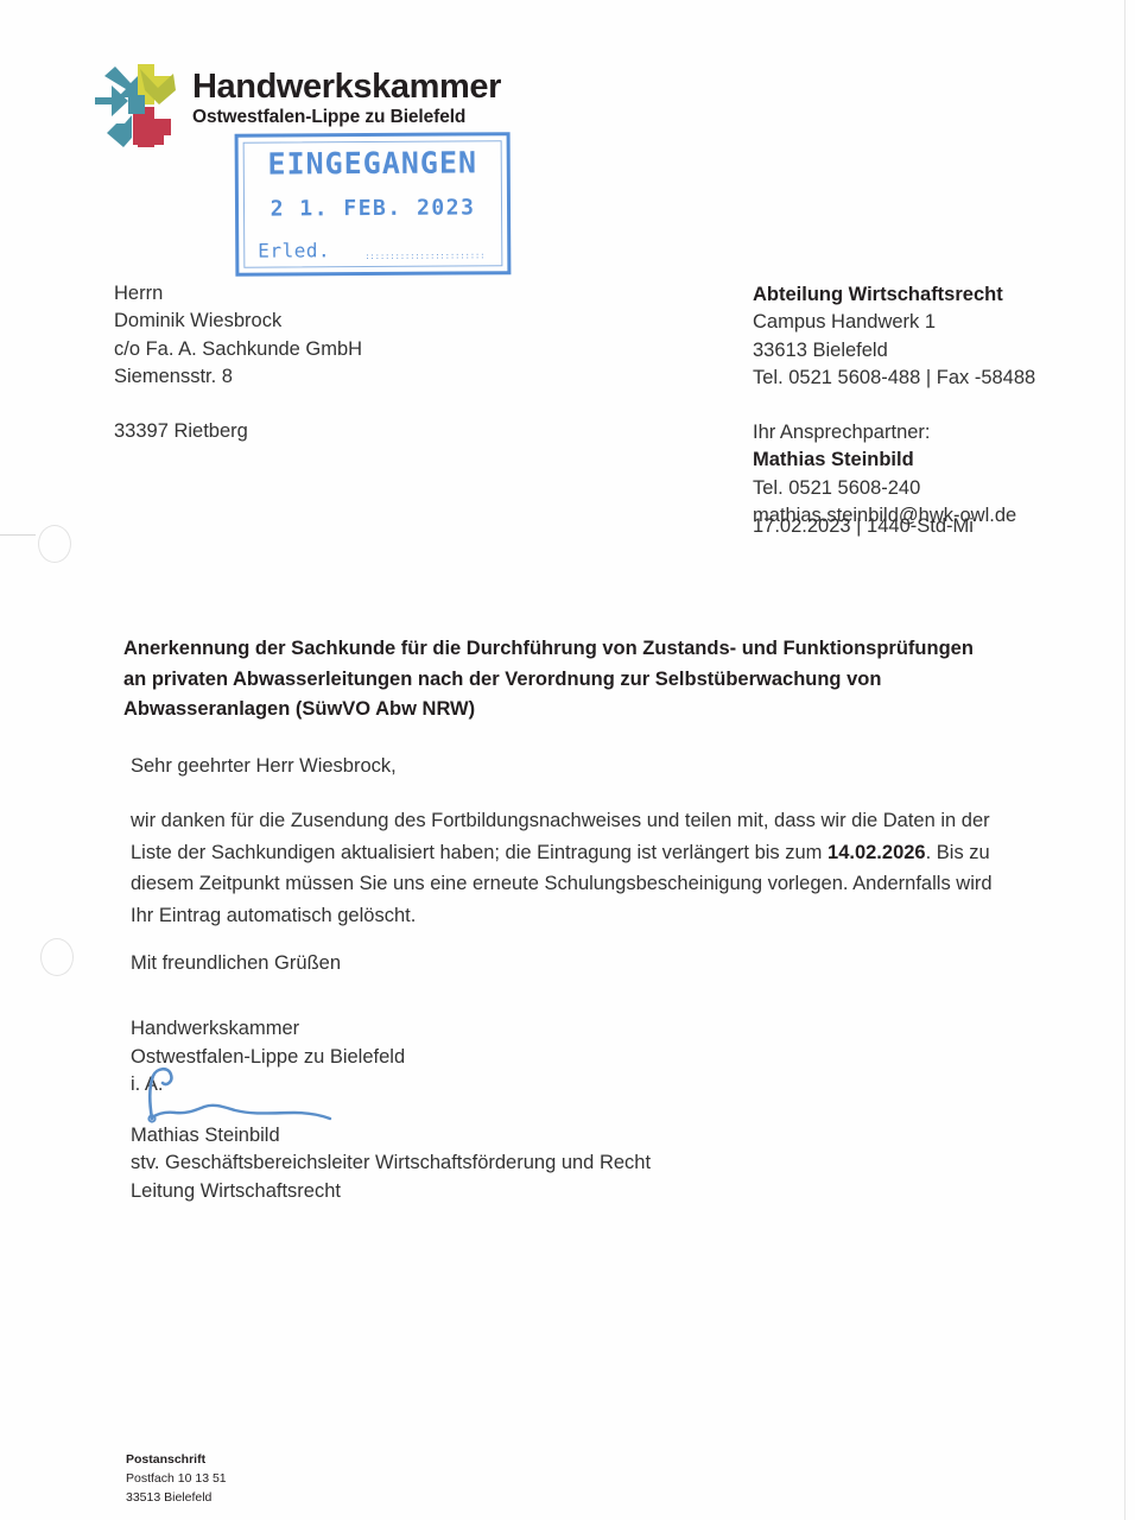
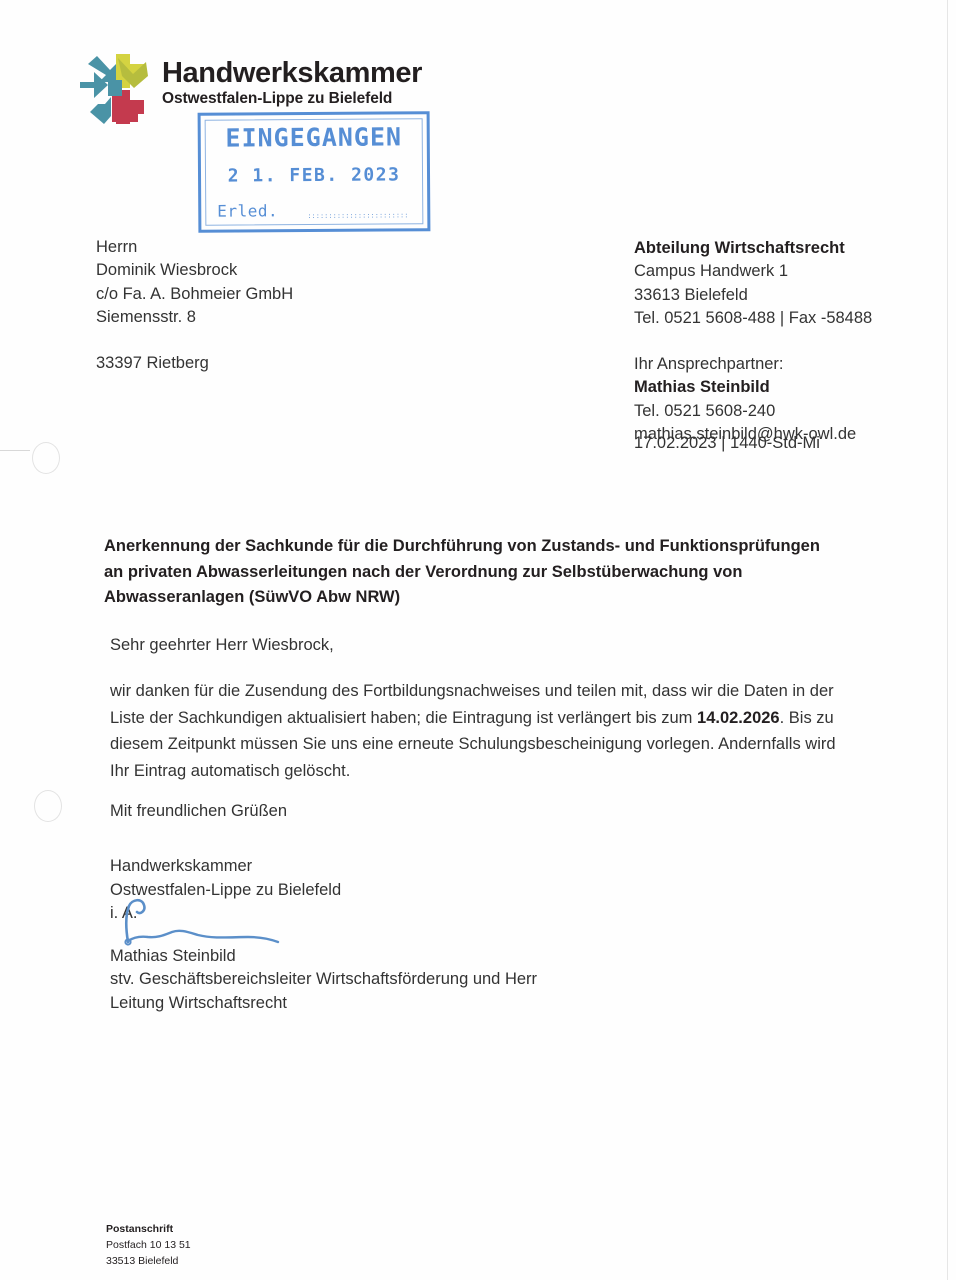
  Handwerkskammer
  Ostwestfalen-Lippe zu Bielefeld
  EINGEGANGEN
  2 1. FEB. 2023
  Erled.
  ::::::::::::::::::::::::
  Herrn
  Dominik Wiesbrock
- c/o Fa. A. Sachkunde GmbH
+ c/o Fa. A. Bohmeier GmbH
  Siemensstr. 8
  33397 Rietberg
  Abteilung Wirtschaftsrecht
  Campus Handwerk 1
  33613 Bielefeld
  Tel. 0521 5608-488 | Fax -58488
  Ihr Ansprechpartner:
  Mathias Steinbild
  Tel. 0521 5608-240
  mathias.steinbild@hwk-owl.de
  17.02.2023 | 1440-Std-Mi
  Anerkennung der Sachkunde für die Durchführung von Zustands- und Funktionsprüfungen an privaten Abwasserleitungen nach der Verordnung zur Selbstüberwachung von Abwasseranlagen (SüwVO Abw NRW)
  Sehr geehrter Herr Wiesbrock,
  wir danken für die Zusendung des Fortbildungsnachweises und teilen mit, dass wir die Daten in der Liste der Sachkundigen aktualisiert haben; die Eintragung ist verlängert bis zum 14.02.2026. Bis zu diesem Zeitpunkt müssen Sie uns eine erneute Schulungsbescheinigung vorlegen. Andernfalls wird Ihr Eintrag automatisch gelöscht.
  Mit freundlichen Grüßen
  Handwerkskammer
  Ostwestfalen-Lippe zu Bielefeld
  i..
  Mathias Steinbild
- stv. Geschäftsbereichsleiter Wirtschaftsförderung und Recht
+ stv. Geschäftsbereichsleiter Wirtschaftsförderung und Herr
  Leitung Wirtschaftsrecht
  Postanschrift
  Postfach 10 13 51
  33513 Bielefeld
